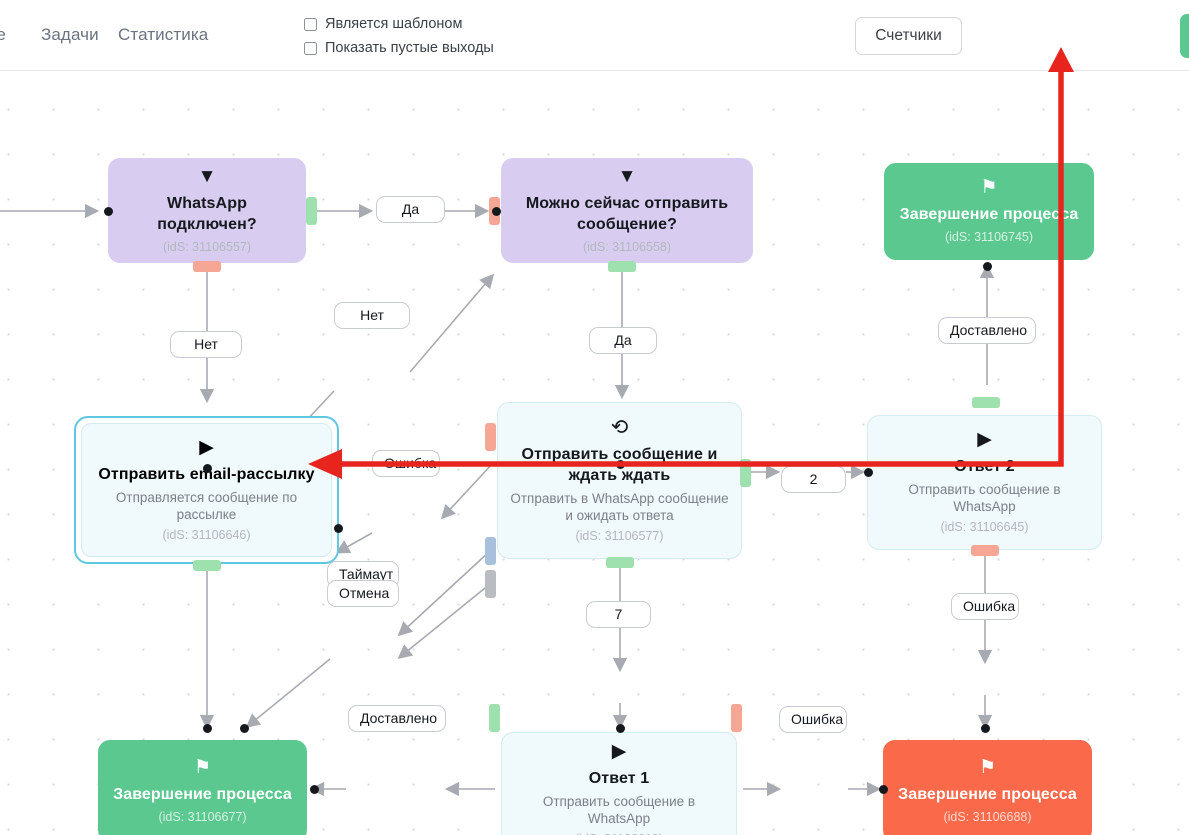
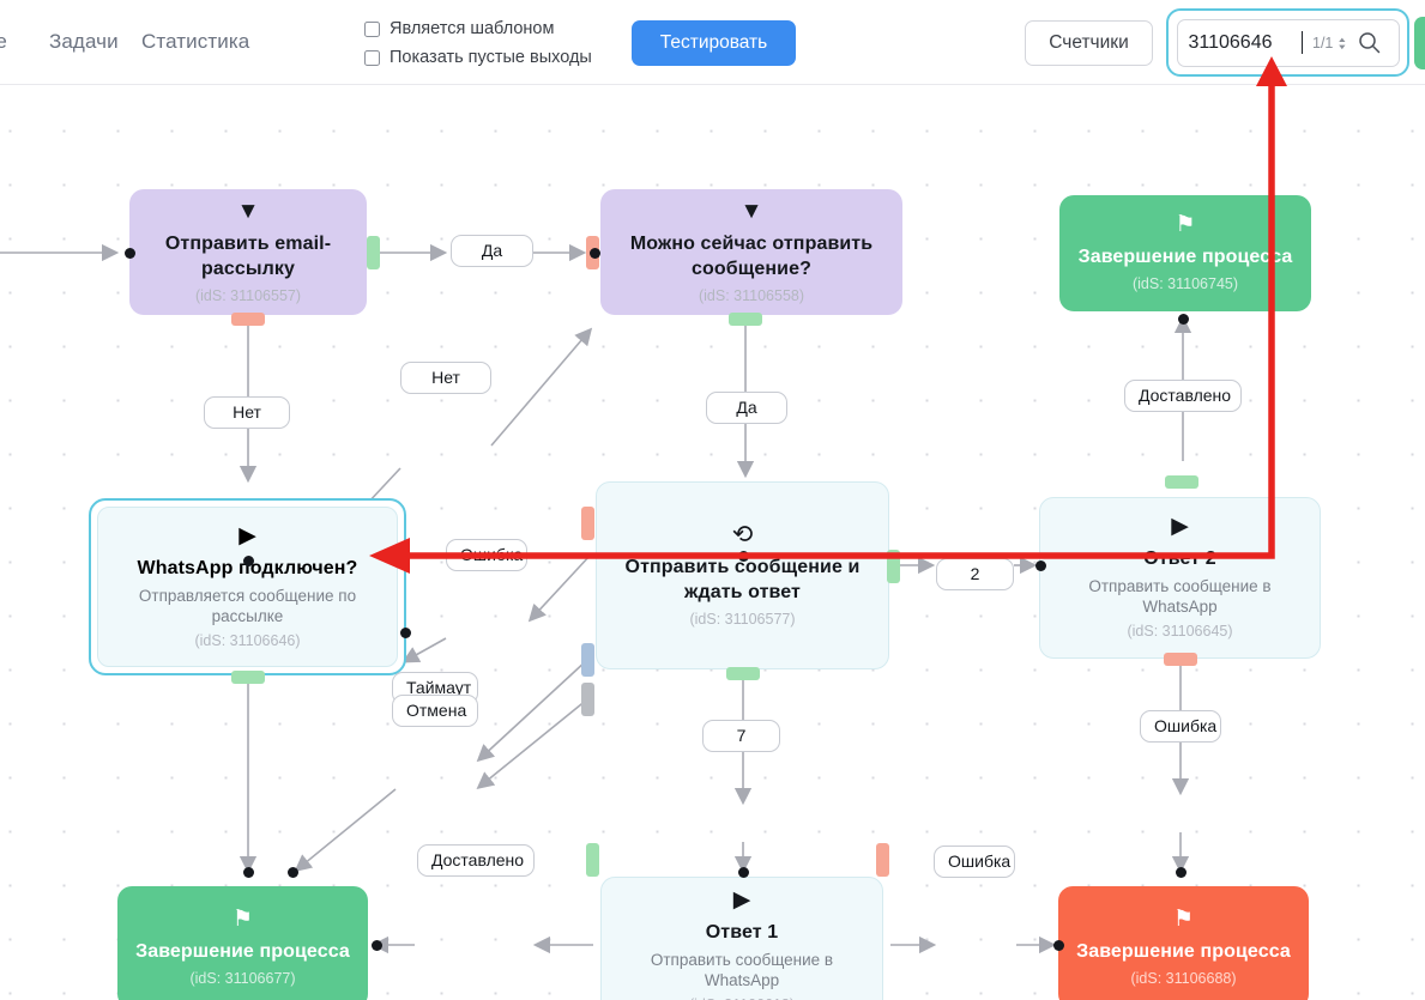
  Задачи
  Статистика
  Является шаблоном
  Показать пустые выходы
+ Тестировать
  Счетчики
+ 31106646
+ 1/1
  ▼
- WhatsApp подключен?
+ Отправить email-рассылку
  (idS: 31106557)
  ▼
  Можно сейчас отправить сообщение?
  (idS: 31106558)
  ⚑
  Завершение процесса
  (idS: 31106745)
  ▶
- Отправить email-рассылку
+ WhatsApp подключен?
  Отправляется сообщение по рассылке
  (idS: 31106646)
  ⟲
- Отправить сообщение и ждать ждать
+ Отправить сообщение и ждать ответ
- Отправить в WhatsApp сообщение и ожидать ответа
  (idS: 31106577)
  ▶
  Отправить сообщение в WhatsApp
  (idS: 31106645)
  ⚑
  Завершение процесса
  (idS: 31106677)
  ▶
  Ответ 1
  Отправить сообщение в WhatsApp
  ⚑
  Завершение процесса
  (idS: 31106688)
  Да
  Нет
  Нет
  Доставлено
  Да
  2
  Таймаут
  Отмена
  7
  Ошибка
  Доставлено
  Ошибка
